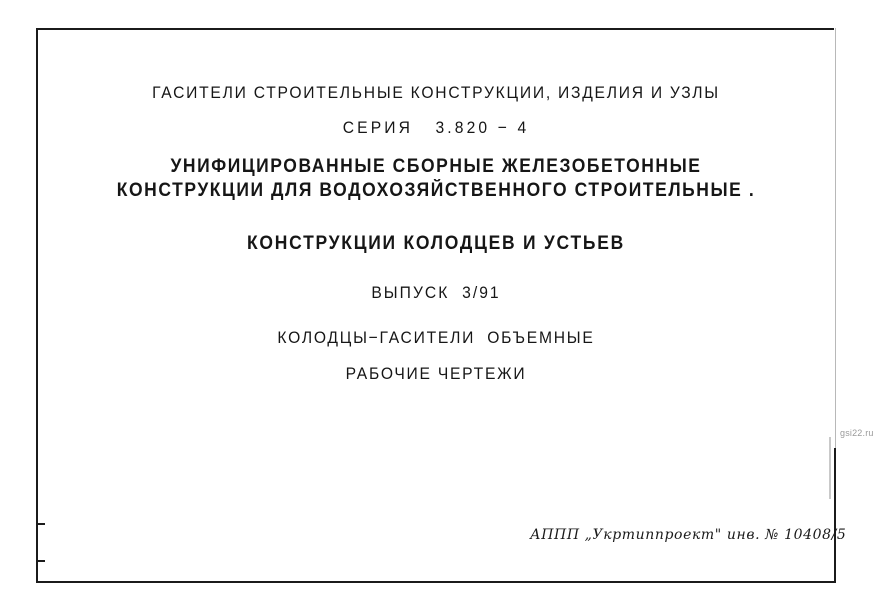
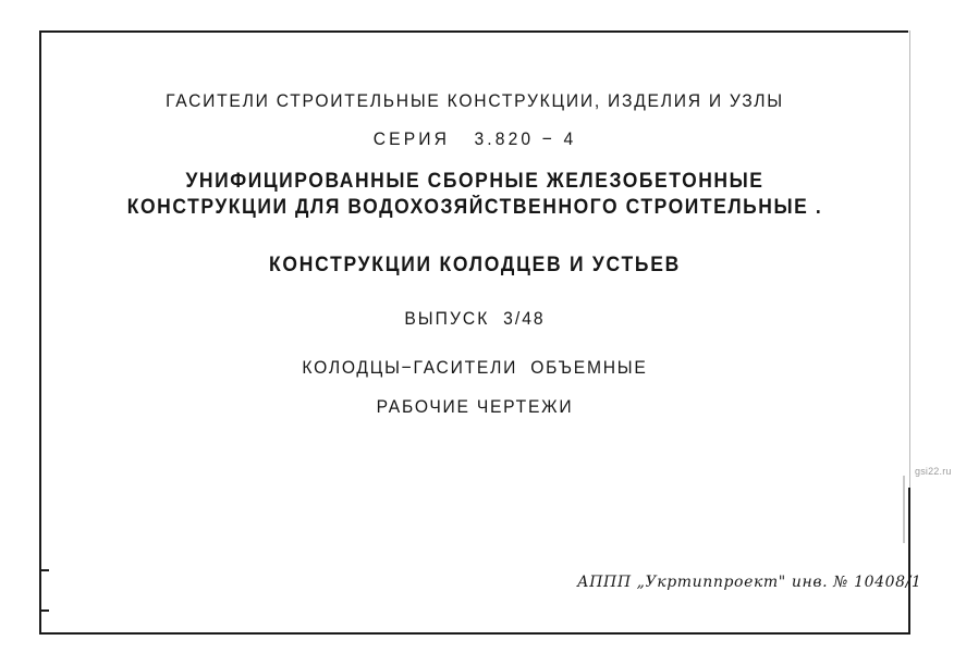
  ГАСИТЕЛИ СТРОИТЕЛЬНЫЕ КОНСТРУКЦИИ, ИЗДЕЛИЯ И УЗЛЫ
  СЕРИЯ 3.820 − 4
  УНИФИЦИРОВАННЫЕ СБОРНЫЕ ЖЕЛЕЗОБЕТОННЫЕ
  КОНСТРУКЦИИ ДЛЯ ВОДОХОЗЯЙСТВЕННОГО СТРОИТЕЛЬНЫЕ .
  КОНСТРУКЦИИ КОЛОДЦЕВ И УСТЬЕВ
- ВЫПУСК 3/91
+ ВЫПУСК 3/48
  КОЛОДЦЫ−ГАСИТЕЛИ ОБЪЕМНЫЕ
  РАБОЧИЕ ЧЕРТЕЖИ
- АППП „Укртиппроект" инв. № 10408/5
+ АППП „Укртиппроект" инв. № 10408/1
  gsi22.ru
